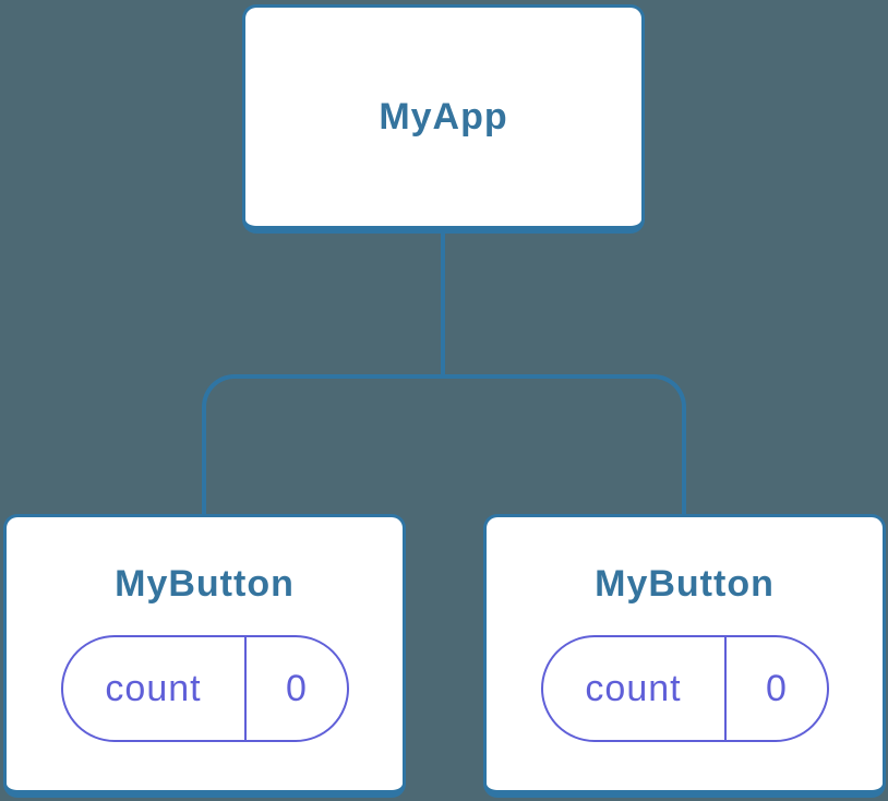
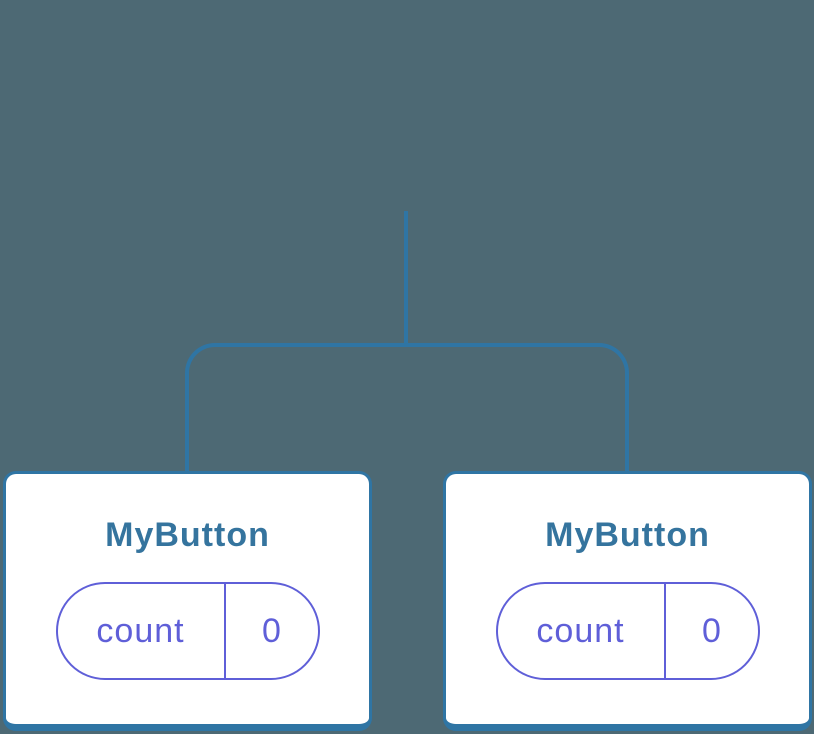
- MyApp
  MyButton
  count
  0
  MyButton
  count
  0
